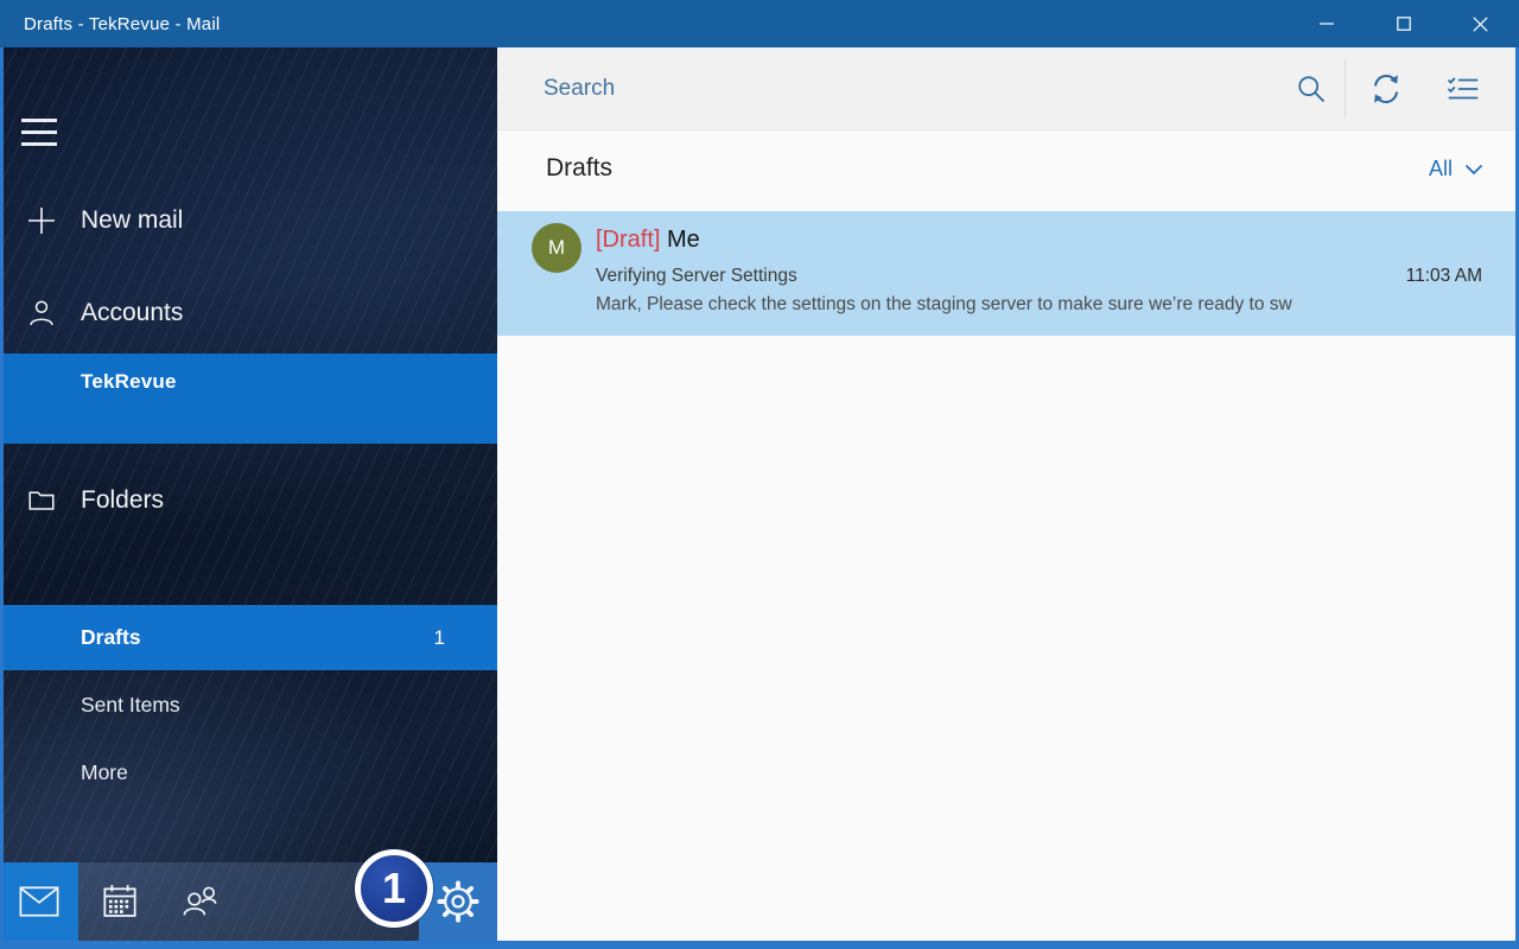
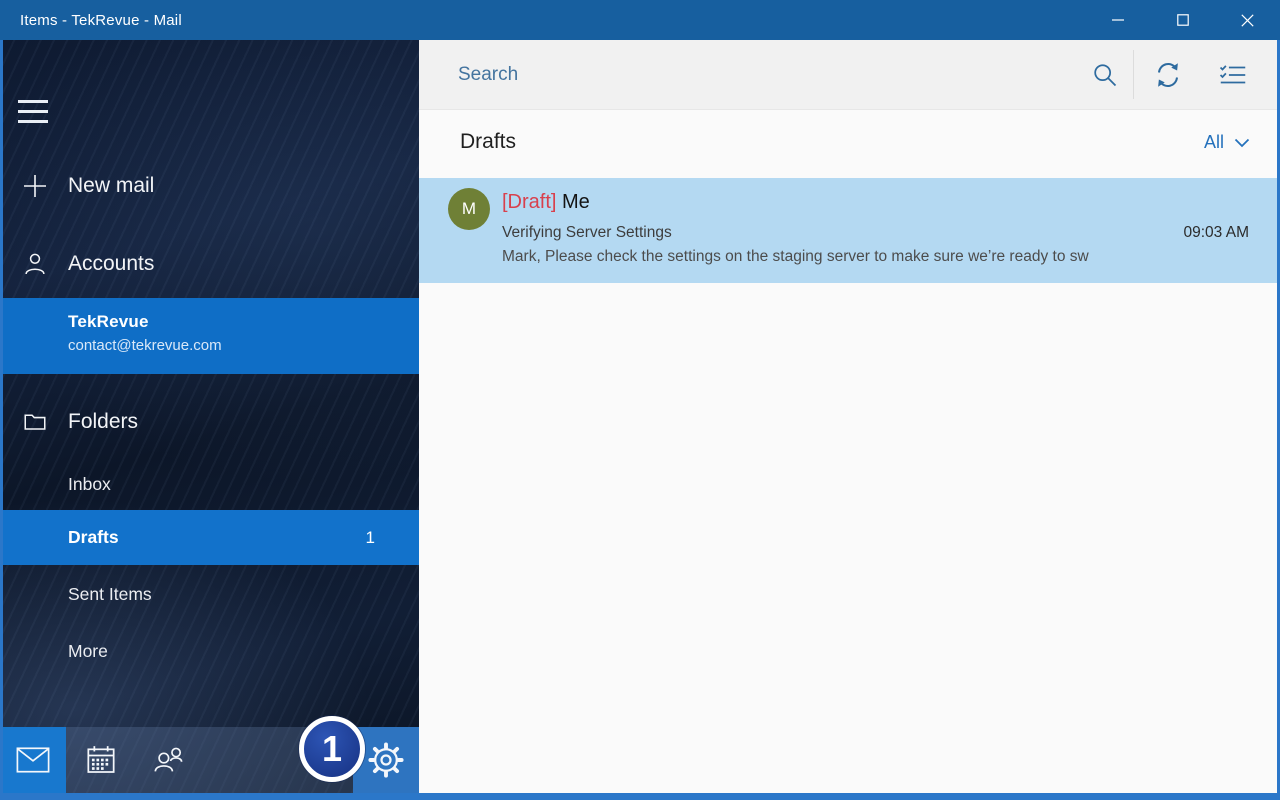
- Drafts - TekRevue - Mail
+ Items - TekRevue - Mail
  New mail
  Accounts
  TekRevue
+ contact@tekrevue.com
  Folders
+ Inbox
  Drafts
  1
  Sent Items
  More
  1
  Search
  Drafts
  All
  M
  [Draft] Me
  Verifying Server Settings
- 11:03 AM
+ 09:03 AM
  Mark, Please check the settings on the staging server to make sure we’re ready to sw
